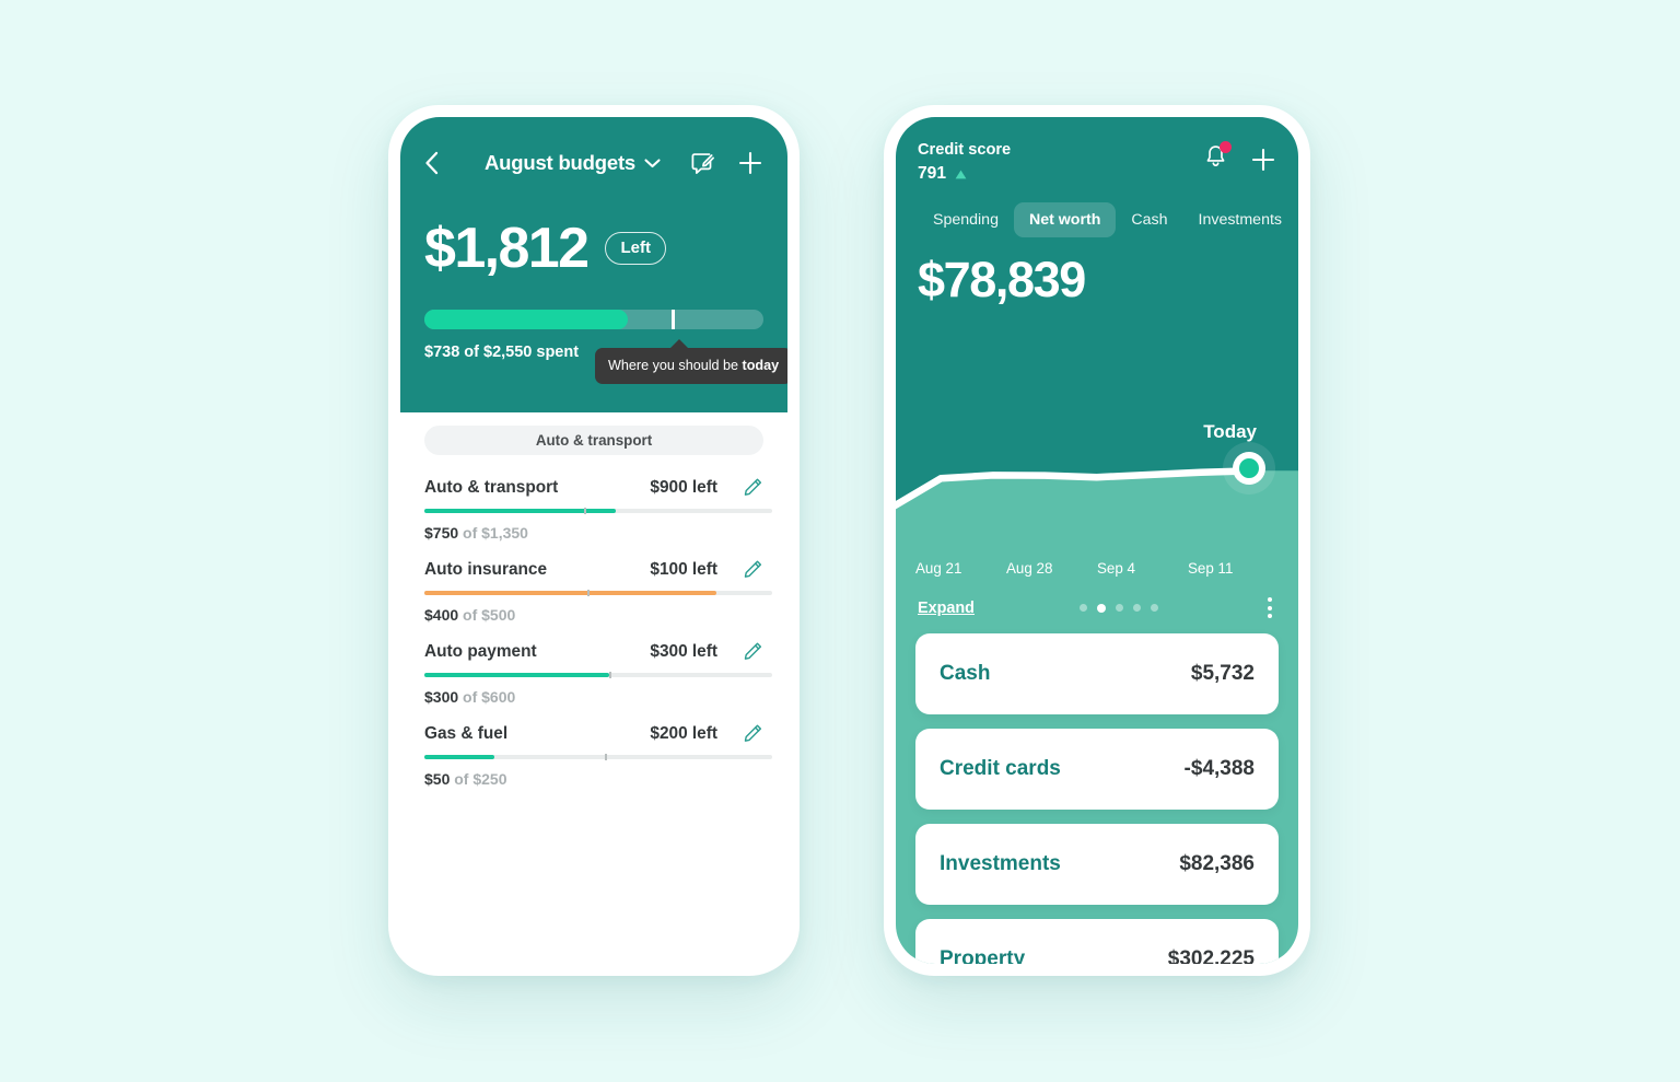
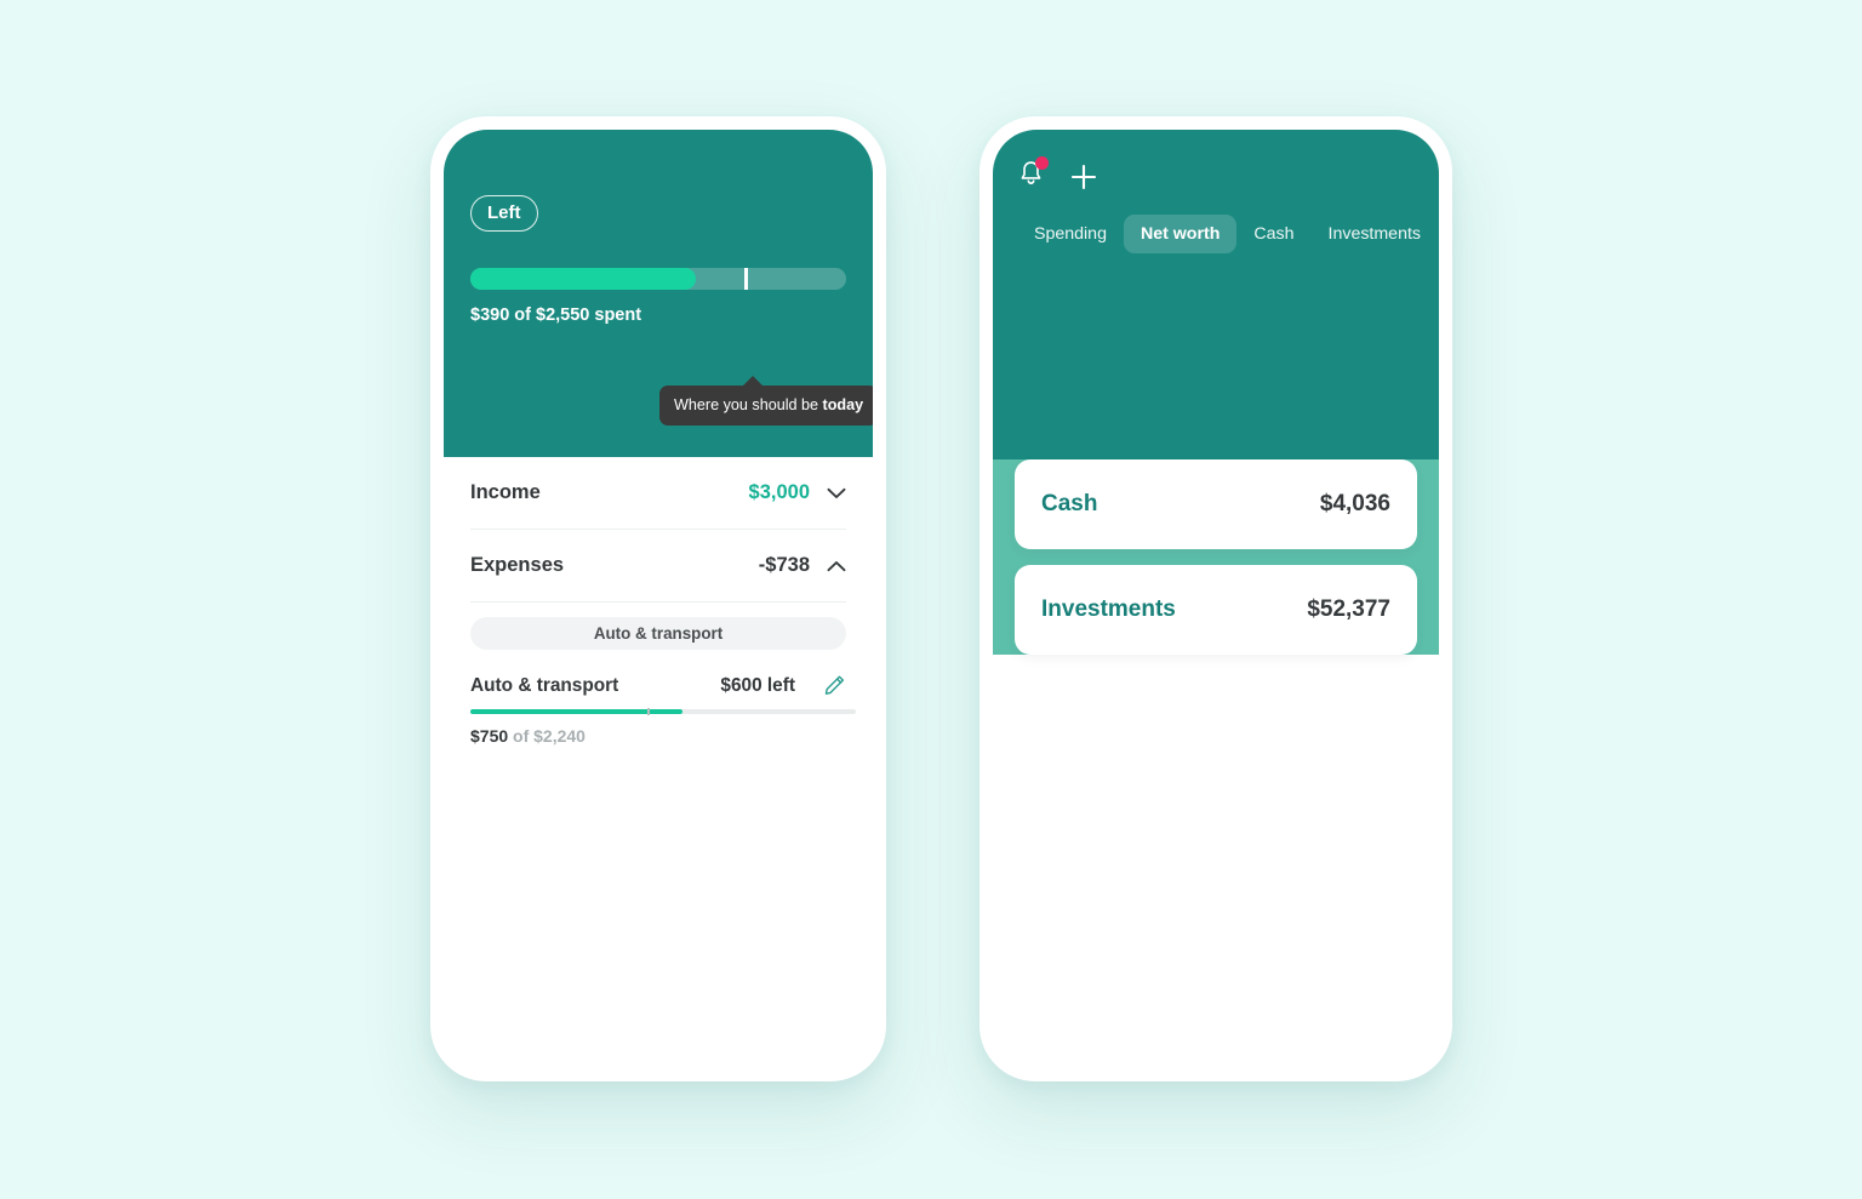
- August budgets
- $1,812
  Left
- $738 of $2,550 spent
+ $390 of $2,550 spent
  Where you should be today
+ Income
+ $3,000
+ Expenses
+ -$738
  Auto & transport
  Auto & transport
- $900 left
+ $600 left
- $750 of $1,350
+ $750 of $2,240
- Auto insurance
- $100 left
- $400 of $500
- Auto payment
- $300 left
- $300 of $600
- Gas & fuel
- $200 left
- $50 of $250
- Credit score
- 791
  Spending
  Net worth
  Cash
  Investments
- $78,839
- Today
- Aug 21
- Aug 28
- Sep 4
- Sep 11
- Expand
  Cash
- $5,732
+ $4,036
- Credit cards
- -$4,388
  Investments
- $82,386
+ $52,377
- Property
- $302,225
